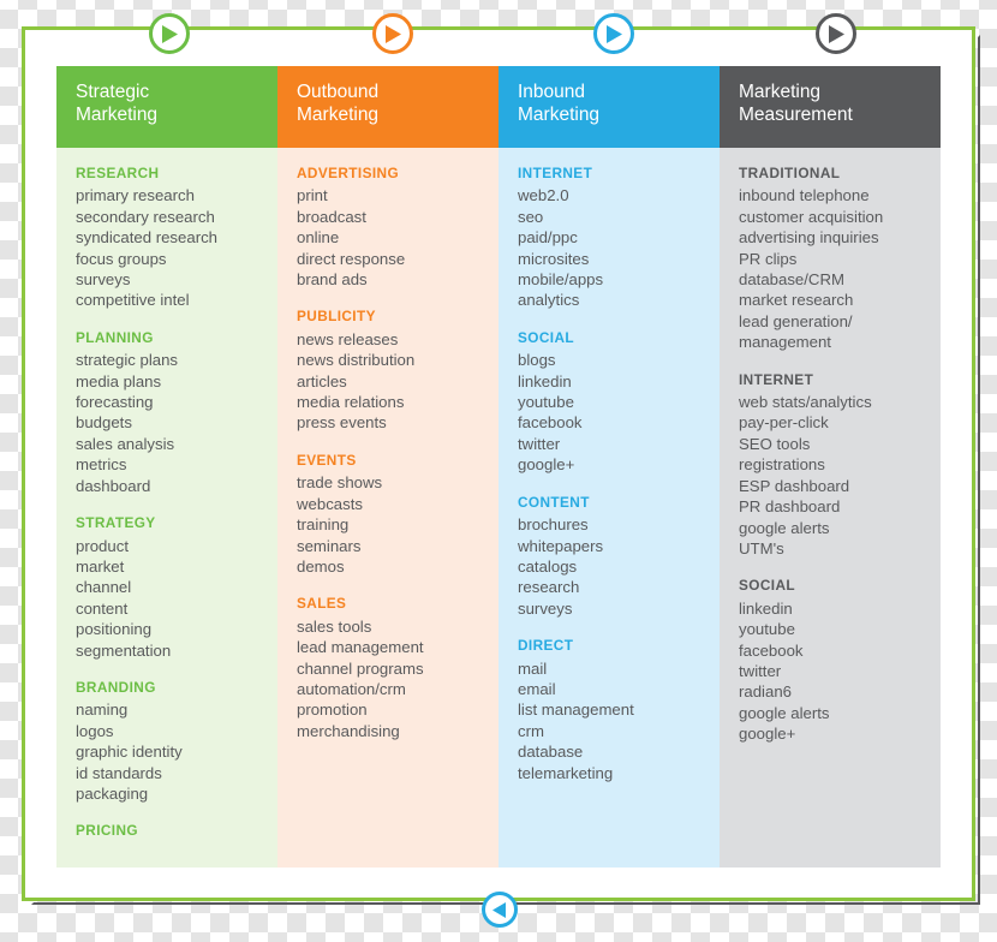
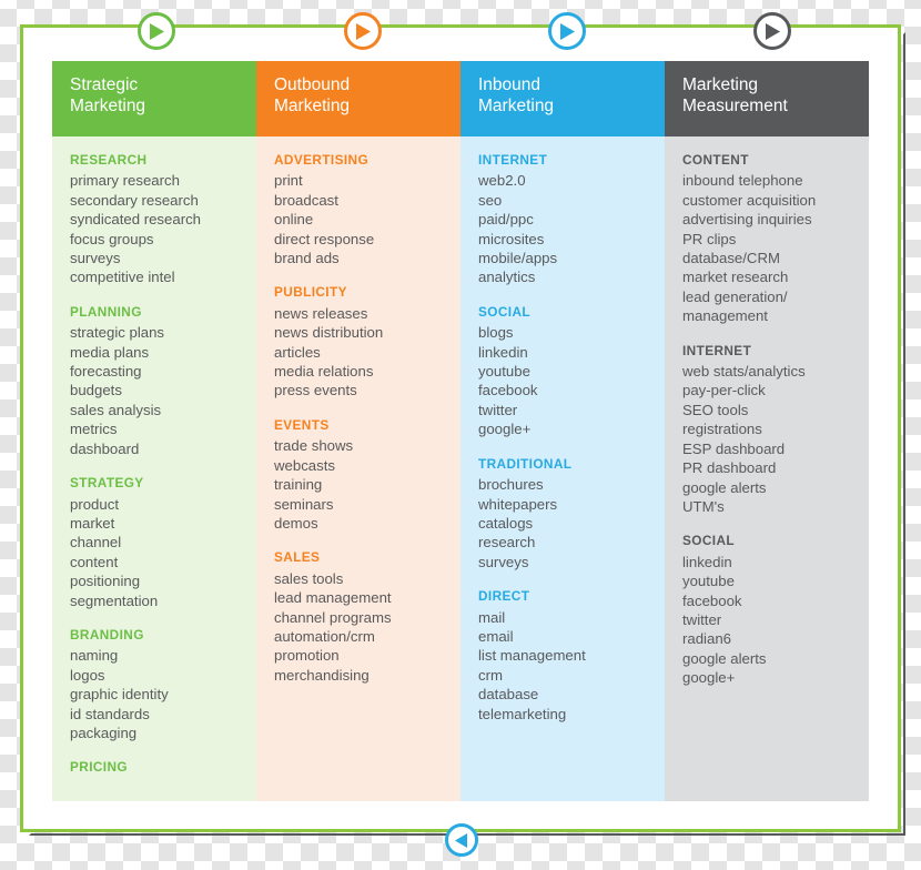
  Strategic
  Marketing
  RESEARCH
  primary research
  secondary research
  syndicated research
  focus groups
  surveys
  competitive intel
  PLANNING
  strategic plans
  media plans
  forecasting
  budgets
  sales analysis
  metrics
  dashboard
  STRATEGY
  product
  market
  channel
  content
  positioning
  segmentation
  BRANDING
  naming
  logos
  graphic identity
  id standards
  packaging
  PRICING
  Outbound
  Marketing
  ADVERTISING
  print
  broadcast
  online
  direct response
  brand ads
  PUBLICITY
  news releases
  news distribution
  articles
  media relations
  press events
  EVENTS
  trade shows
  webcasts
  training
  seminars
  demos
  SALES
  sales tools
  lead management
  channel programs
  automation/crm
  promotion
  merchandising
  Inbound
  Marketing
  INTERNET
  web2.0
  seo
  paid/ppc
  microsites
  mobile/apps
  analytics
  SOCIAL
  blogs
  linkedin
  youtube
  facebook
  twitter
  google+
- CONTENT
+ TRADITIONAL
  brochures
  whitepapers
  catalogs
  research
  surveys
  DIRECT
  mail
  email
  list management
  crm
  database
  telemarketing
  Marketing
  Measurement
- TRADITIONAL
+ CONTENT
  inbound telephone
  customer acquisition
  advertising inquiries
  PR clips
  database/CRM
  market research
  lead generation/
  management
  INTERNET
  web stats/analytics
  pay-per-click
  SEO tools
  registrations
  ESP dashboard
  PR dashboard
  google alerts
  UTM's
  SOCIAL
  linkedin
  youtube
  facebook
  twitter
  radian6
  google alerts
  google+
